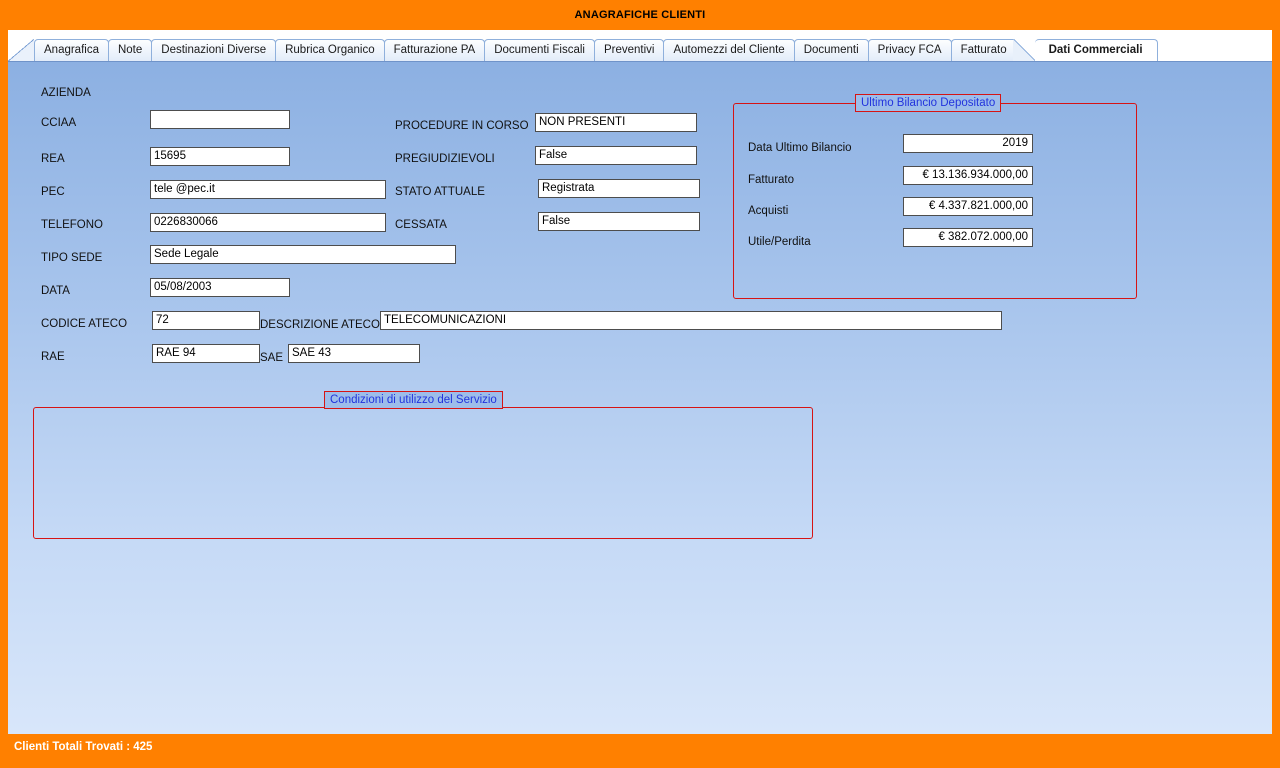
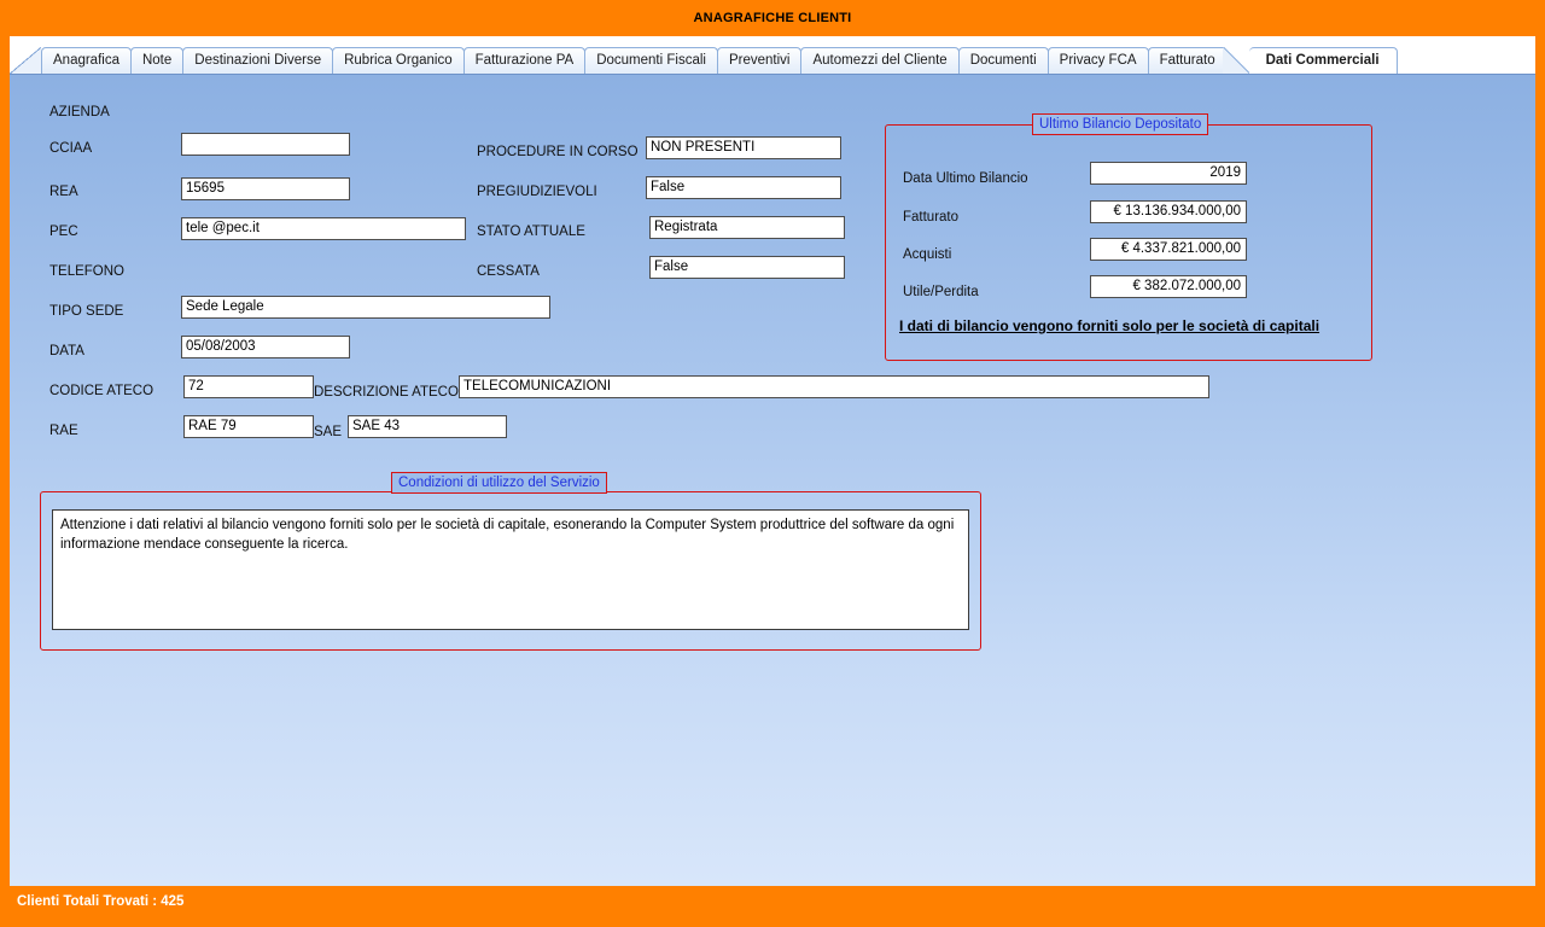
  ANAGRAFICHE CLIENTI
  Anagrafica
  Note
  Destinazioni Diverse
  Rubrica Organico
  Fatturazione PA
  Documenti Fiscali
  Preventivi
  Automezzi del Cliente
  Documenti
  Privacy FCA
  Fatturato
  Dati Commerciali
  AZIENDA
  CCIAA
  REA
  15695
  PEC
  tele @pec.it
  TELEFONO
- 0226830066
  TIPO SEDE
  Sede Legale
  DATA
  05/08/2003
  CODICE ATECO
  72
  DESCRIZIONE ATECO
  TELECOMUNICAZIONI
  RAE
- RAE 94
+ RAE 79
  SAE
  SAE 43
  PROCEDURE IN CORSO
  NON PRESENTI
  PREGIUDIZIEVOLI
  False
  STATO ATTUALE
  Registrata
  CESSATA
  False
  Ultimo Bilancio Depositato
  Data Ultimo Bilancio
  2019
  Fatturato
  € 13.136.934.000,00
  Acquisti
  € 4.337.821.000,00
  Utile/Perdita
  € 382.072.000,00
+ I dati di bilancio vengono forniti solo per le società di capitali
  Condizioni di utilizzo del Servizio
+ Attenzione i dati relativi al bilancio vengono forniti solo per le società di capitale, esonerando la Computer System produttrice del software da ogni informazione mendace conseguente la ricerca.
  Clienti Totali Trovati : 425
